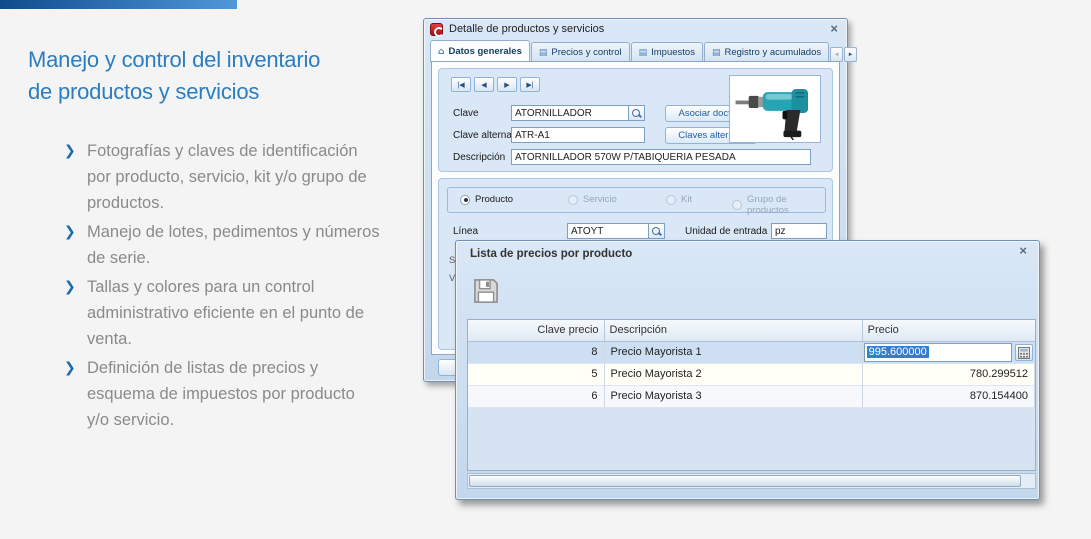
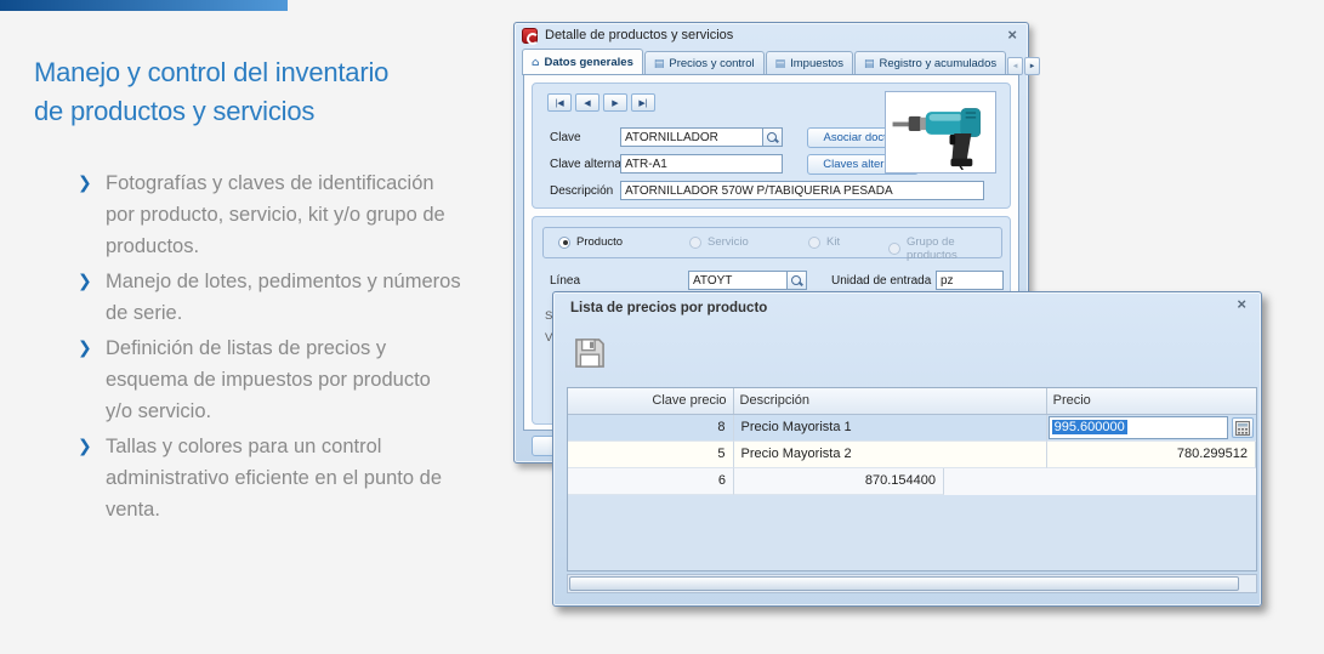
  Manejo y control del inventario
  de productos y servicios
  ❯
  Fotografías y claves de identificación por producto, servicio, kit y/o grupo de productos.
  ❯
  Manejo de lotes, pedimentos y números de serie.
  ❯
- Tallas y colores para un control administrativo eficiente en el punto de venta.
+ Definición de listas de precios y esquema de impuestos por producto y/o servicio.
  ❯
- Definición de listas de precios y esquema de impuestos por producto y/o servicio.
+ Tallas y colores para un control administrativo eficiente en el punto de venta.
  Detalle de productos y servicios
  ×
  ⌂
  Datos generales
  ▤
  Precios y control
  ▤
  Impuestos
  ▤
  Registro y acumulados
  Clave
  ATORNILLADOR
  Asociar doc
  Clave alterna
  ATR-A1
  Claves alter
  Descripción
  ATORNILLADOR 570W P/TABIQUERIA PESADA
  Producto
  Servicio
  Kit
  Grupo de productos
  Línea
  ATOYT
  Unidad de entrada
  pz
  S
  V
  Lista de precios por producto
  ×
  Clave precio
  Descripción
  Precio
  8
  Precio Mayorista 1
  995.600000
  5
  Precio Mayorista 2
  780.299512
  6
- Precio Mayorista 3
  870.154400
